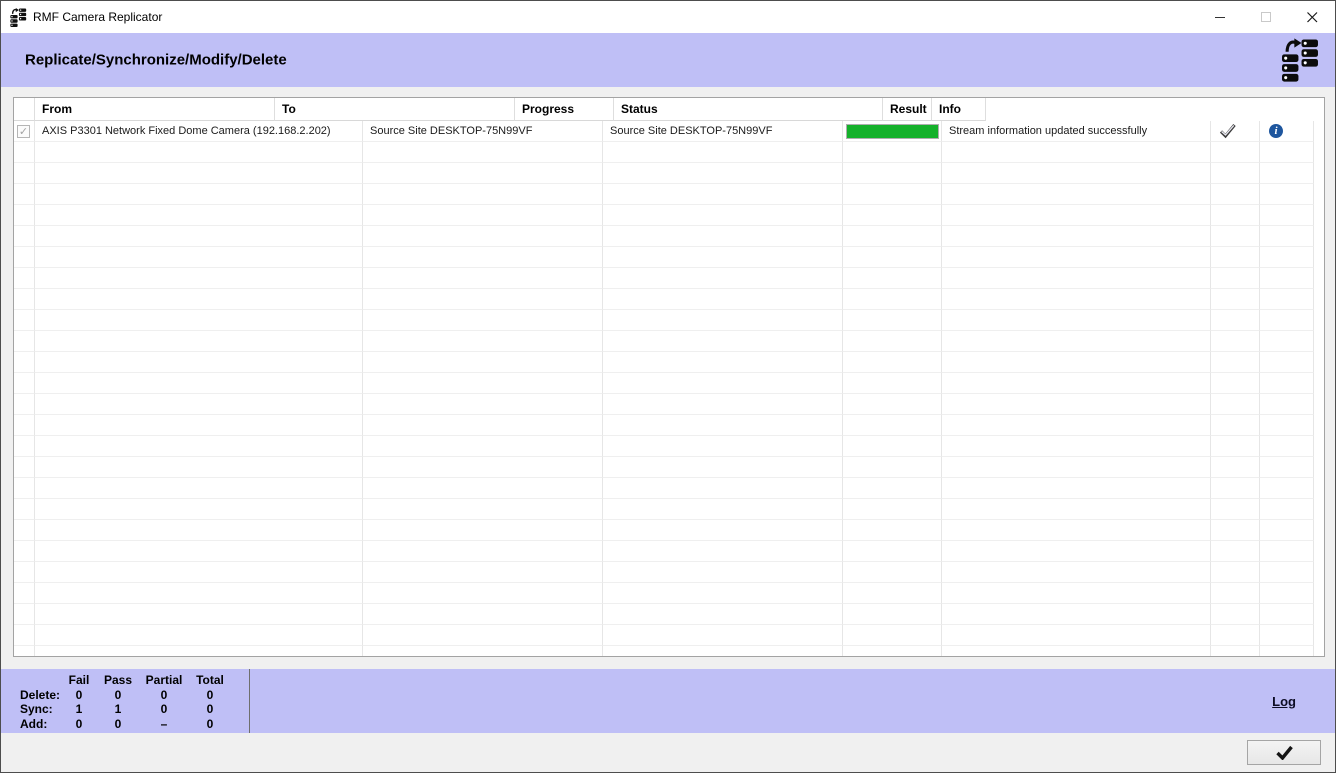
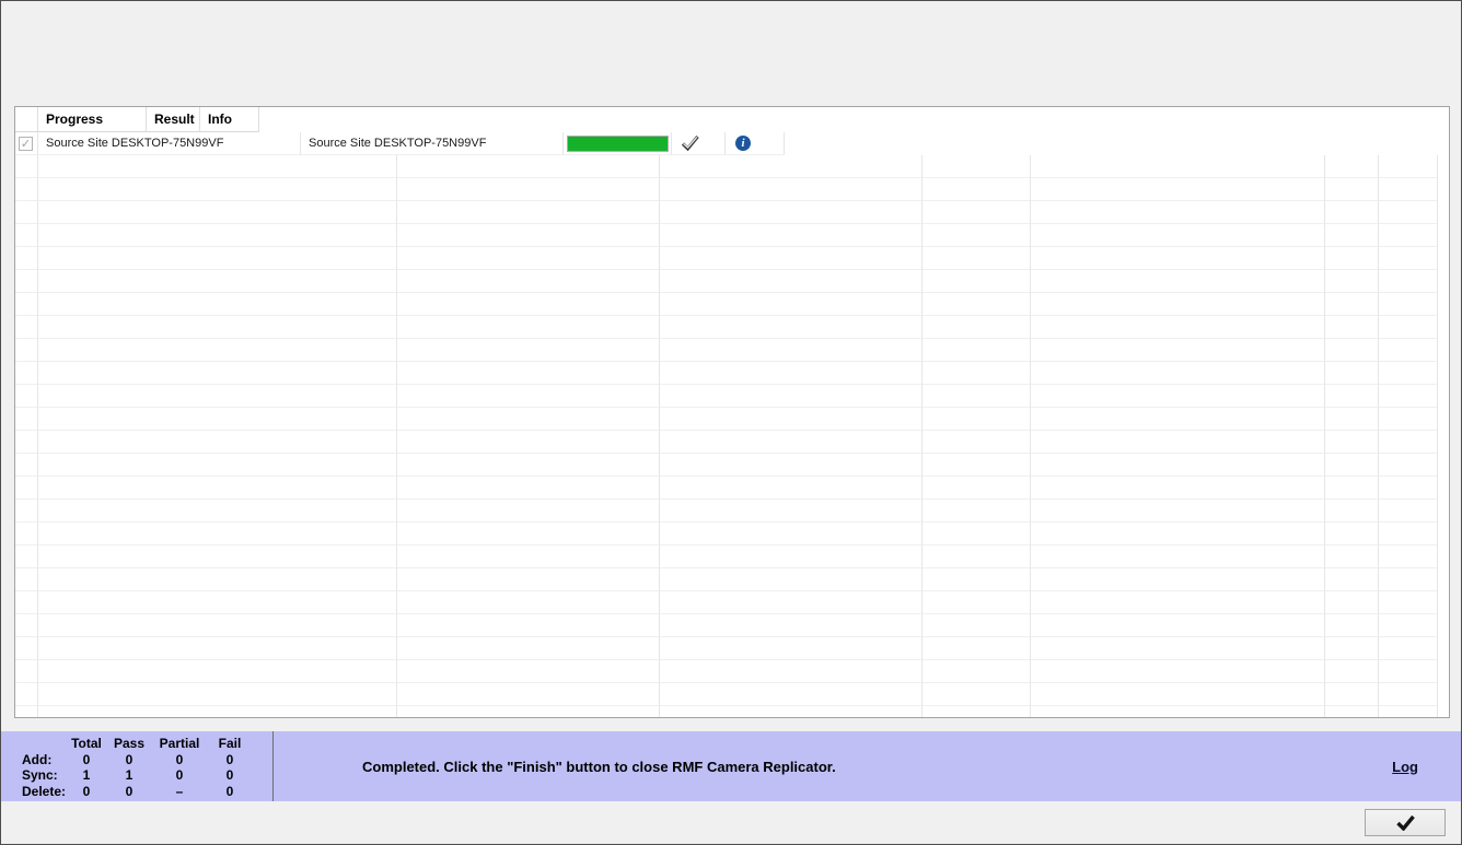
- RMF Camera Replicator
- Replicate/Synchronize/Modify/Delete
- From
- To
  Progress
- Status
  Result
  Info
  ✓
- AXIS P3301 Network Fixed Dome Camera (192.168.2.202)
  Source Site DESKTOP-75N99VF
  Source Site DESKTOP-75N99VF
- Stream information updated successfully
  i
- Fail
+ Total
  Pass
  Partial
- Total
+ Fail
- Delete:
+ Add:
  0
  0
  0
  0
  Sync:
  1
  1
  0
  0
- Add:
+ Delete:
  0
  0
  –
  0
+ Completed. Click the "Finish" button to close RMF Camera Replicator.
  Log
